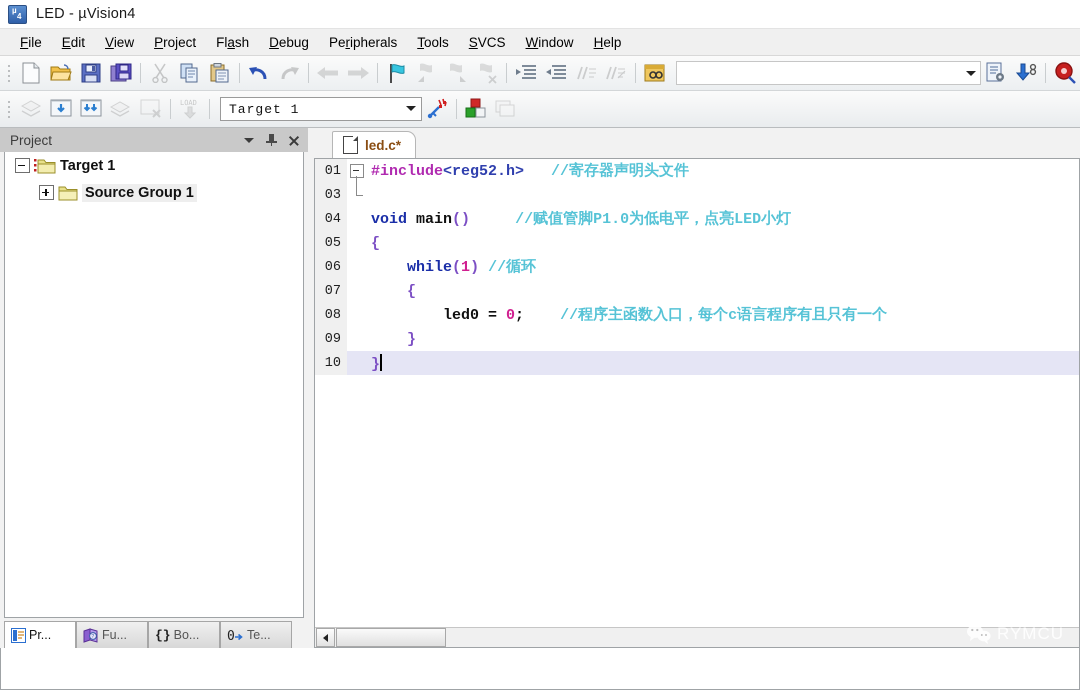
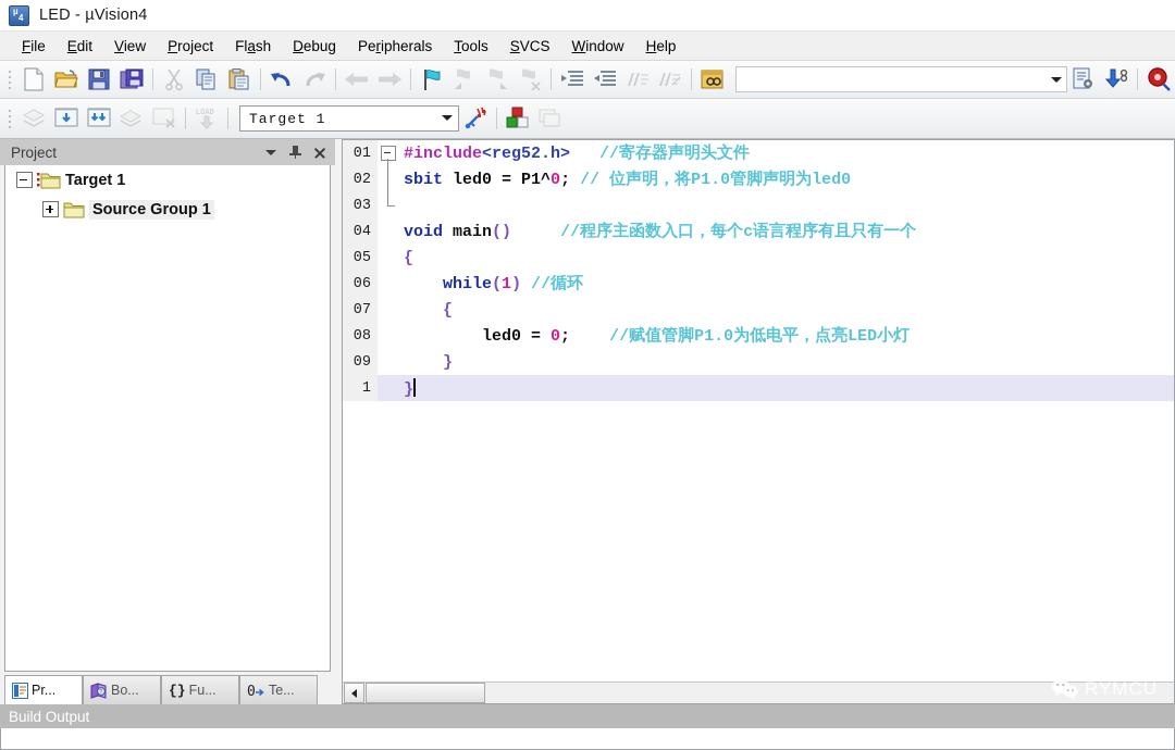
  µ
  4
  LED - µVision4
  File
  Edit
  View
  Project
  Flash
  Debug
  Peripherals
  Tools
  SVCS
  Window
  Help
  LOAD
  Target 1
  Project
  Target 1
  Source Group 1
  Pr...
- Fu...
+ Bo...
  {}
- Bo...
+ Fu...
  0
  Te...
- led.c*
  01
  #include<reg52.h> //寄存器声明头文件
+ 02
+ sbit led0 = P1^0; // 位声明，将P1.0管脚声明为led0
  03
  04
- void main() //赋值管脚P1.0为低电平，点亮LED小灯
+ void main() //程序主函数入口，每个c语言程序有且只有一个
  05
  {
  06
  while(1) //循环
  07
  {
  08
- led0 = 0; //程序主函数入口，每个c语言程序有且只有一个
+ led0 = 0; //赋值管脚P1.0为低电平，点亮LED小灯
  09
  }
- 10
+ 1
  }
  RYMCU
+ Build Output
